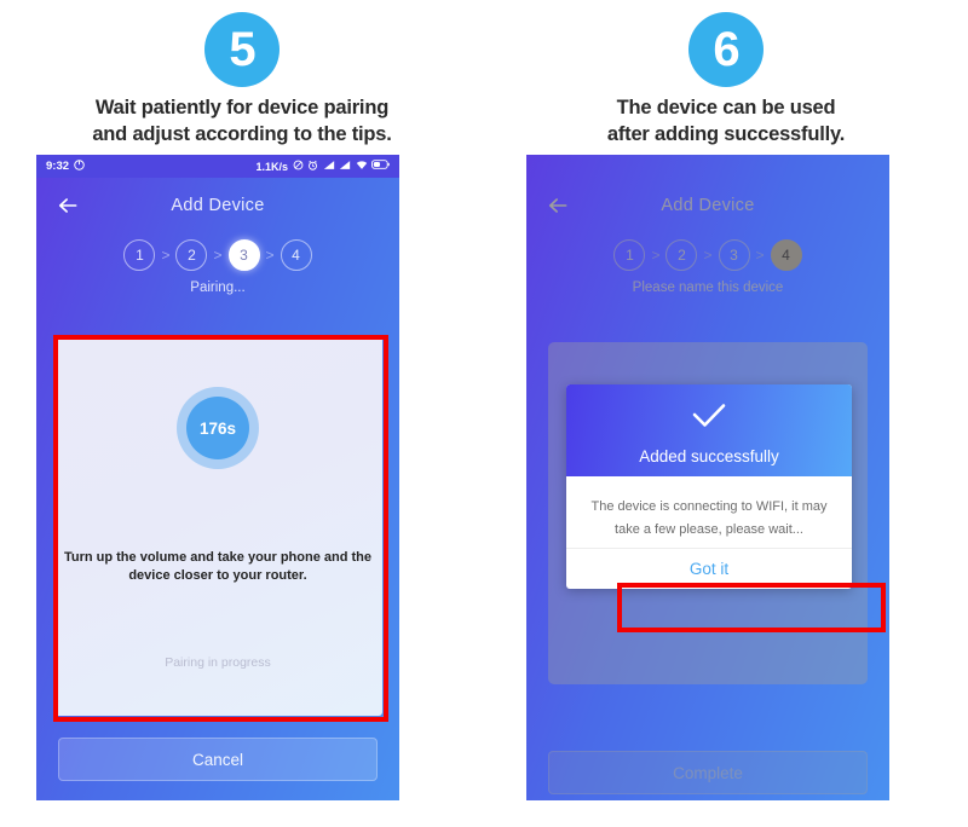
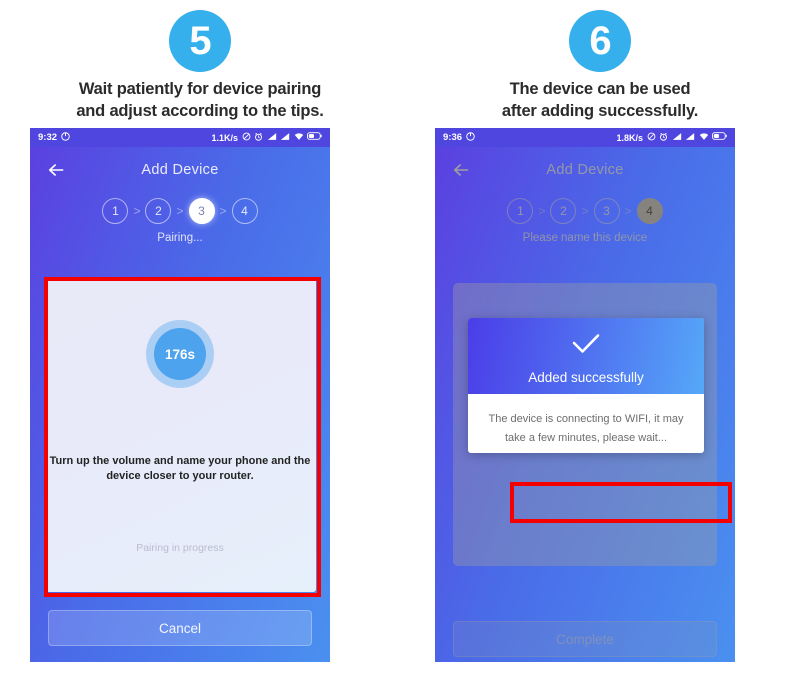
  5
  Wait patiently for device pairing
  and adjust according to the tips.
  9:32
  1.1K/s
  Add Device
  1
  >
  2
  >
  3
  >
  4
  Pairing...
  176s
- Turn up the volume and take your phone and the device closer to your router.
+ Turn up the volume and name your phone and the device closer to your router.
  Pairing in progress
  Cancel
  6
  The device can be used
  after adding successfully.
+ 9:36
+ 1.8K/s
  Add Device
  1
  >
  2
  >
  3
  >
  4
  Please name this device
  Complete
  Added successfully
  The device is connecting to WIFI, it may
- take a few please, please wait...
+ take a few minutes, please wait...
- Got it
